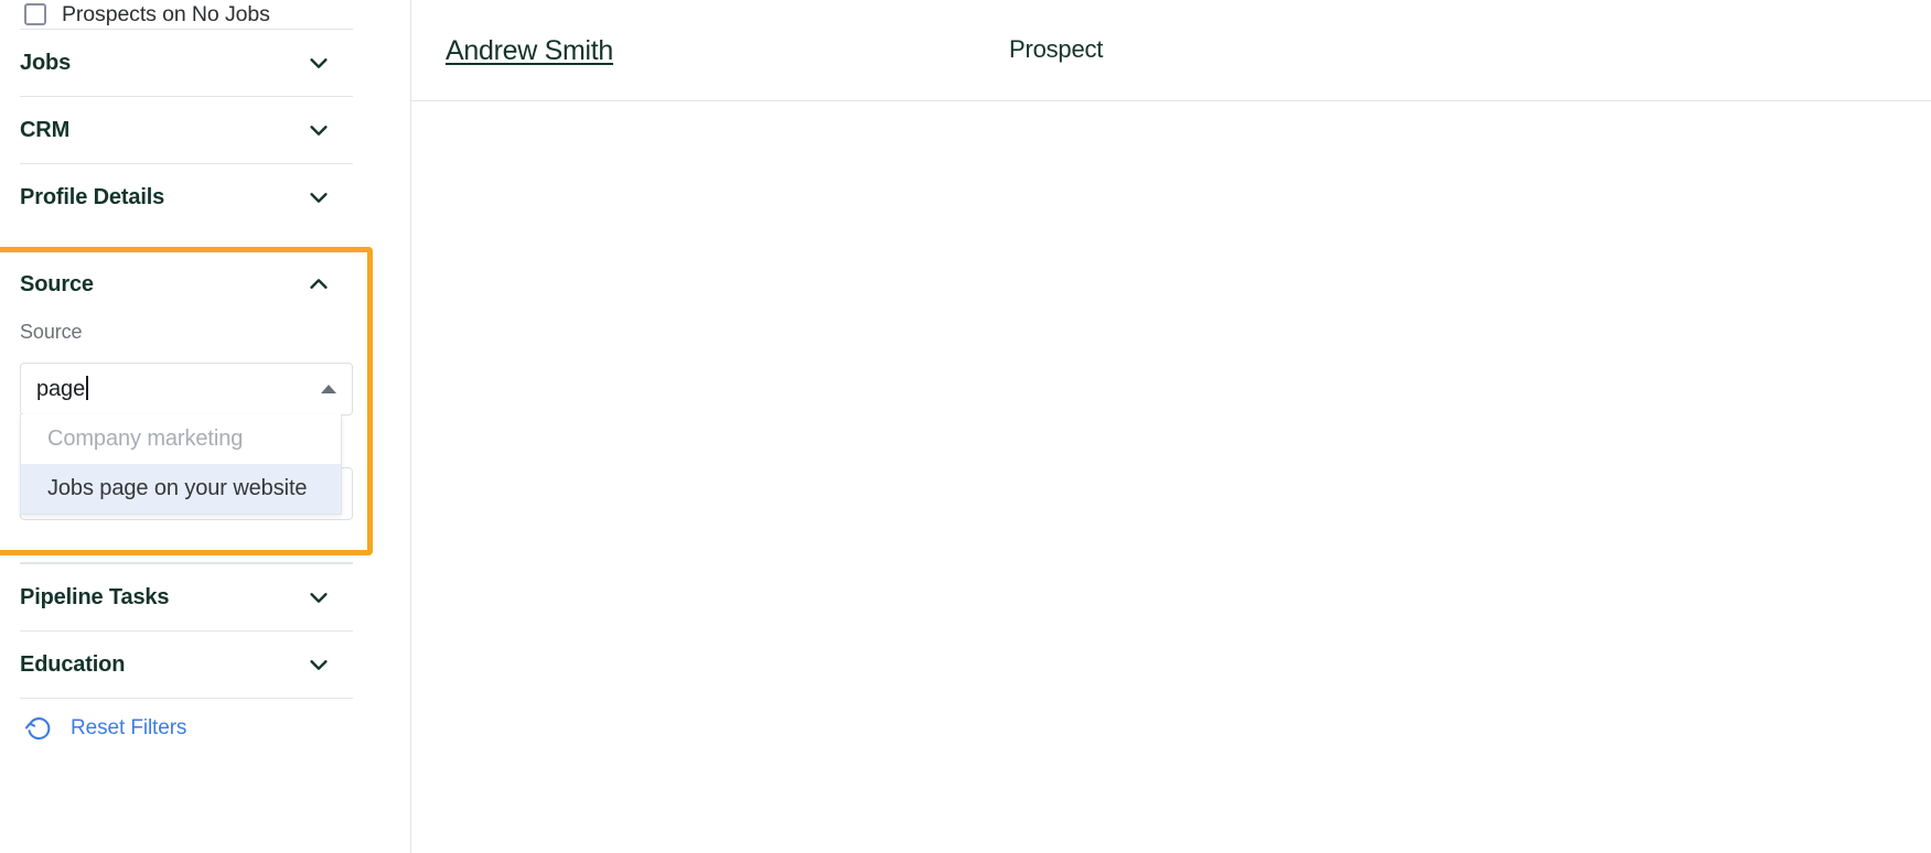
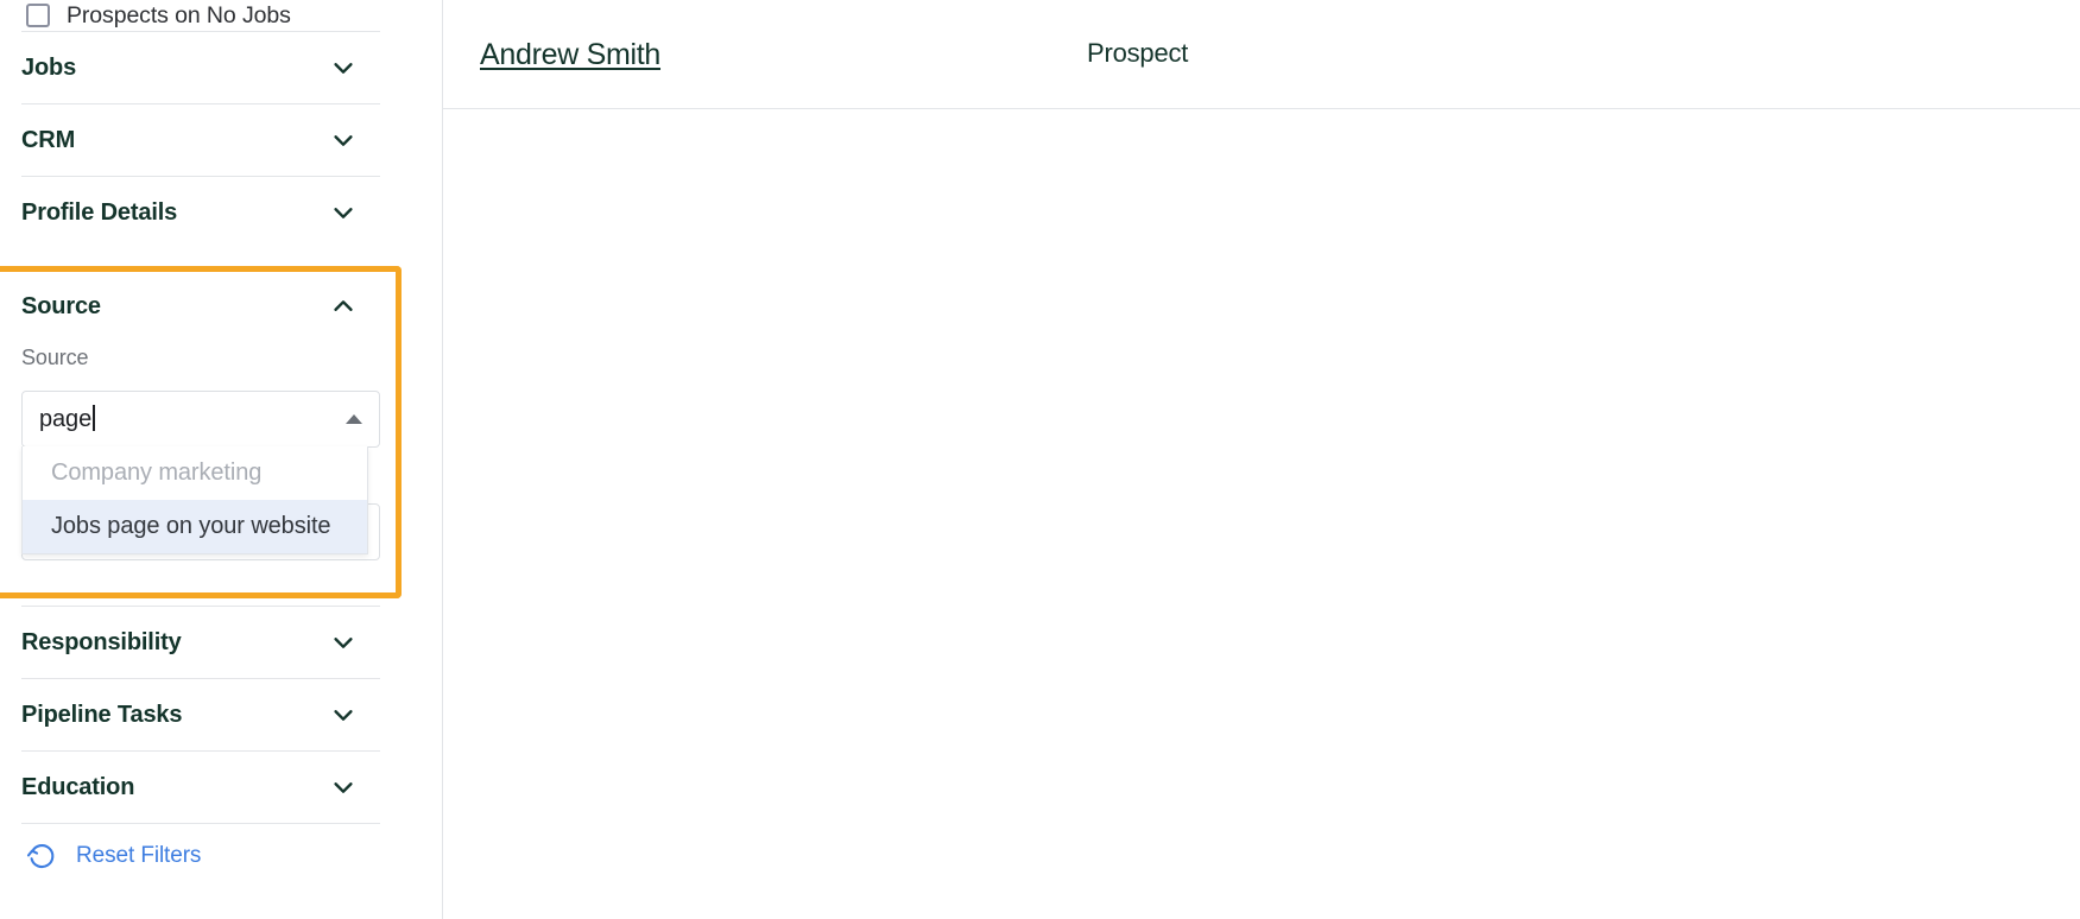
  Prospects on No Jobs
  Jobs
  CRM
  Profile Details
  Source
  Source
  page
  Company marketing
  Jobs page on your website
+ Responsibility
  Pipeline Tasks
  Education
  Reset Filters
  Andrew Smith
  Prospect
